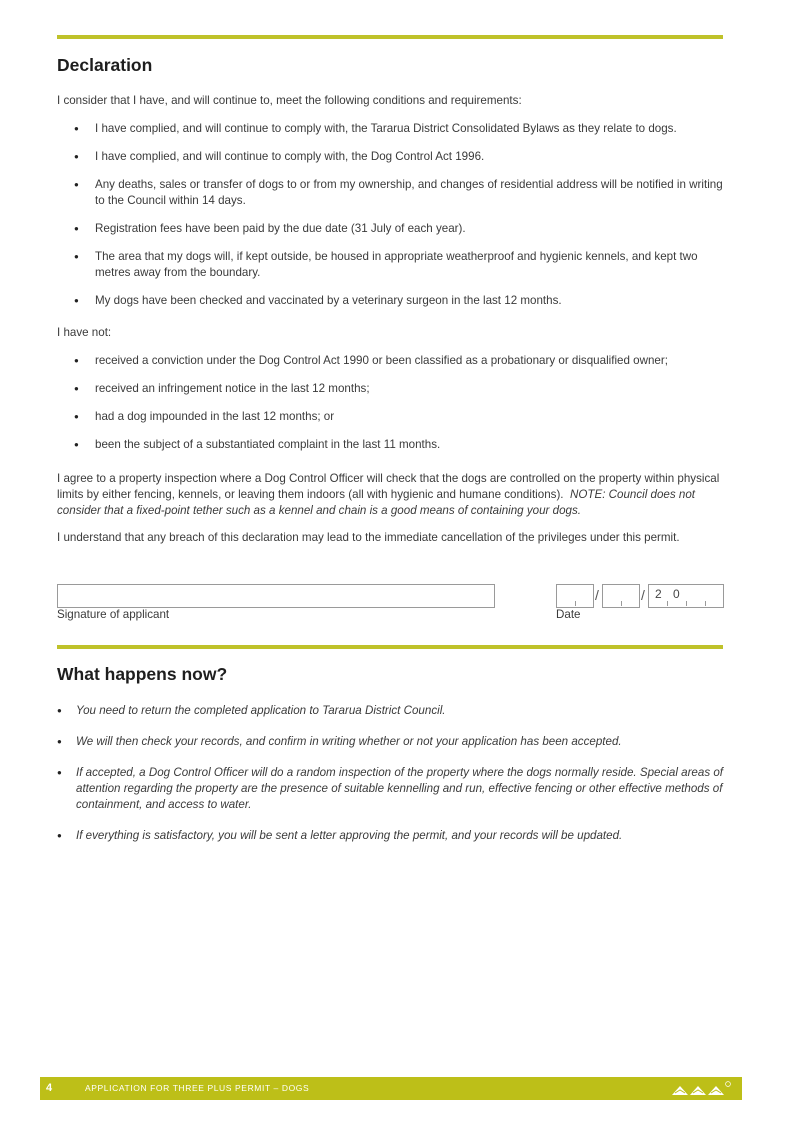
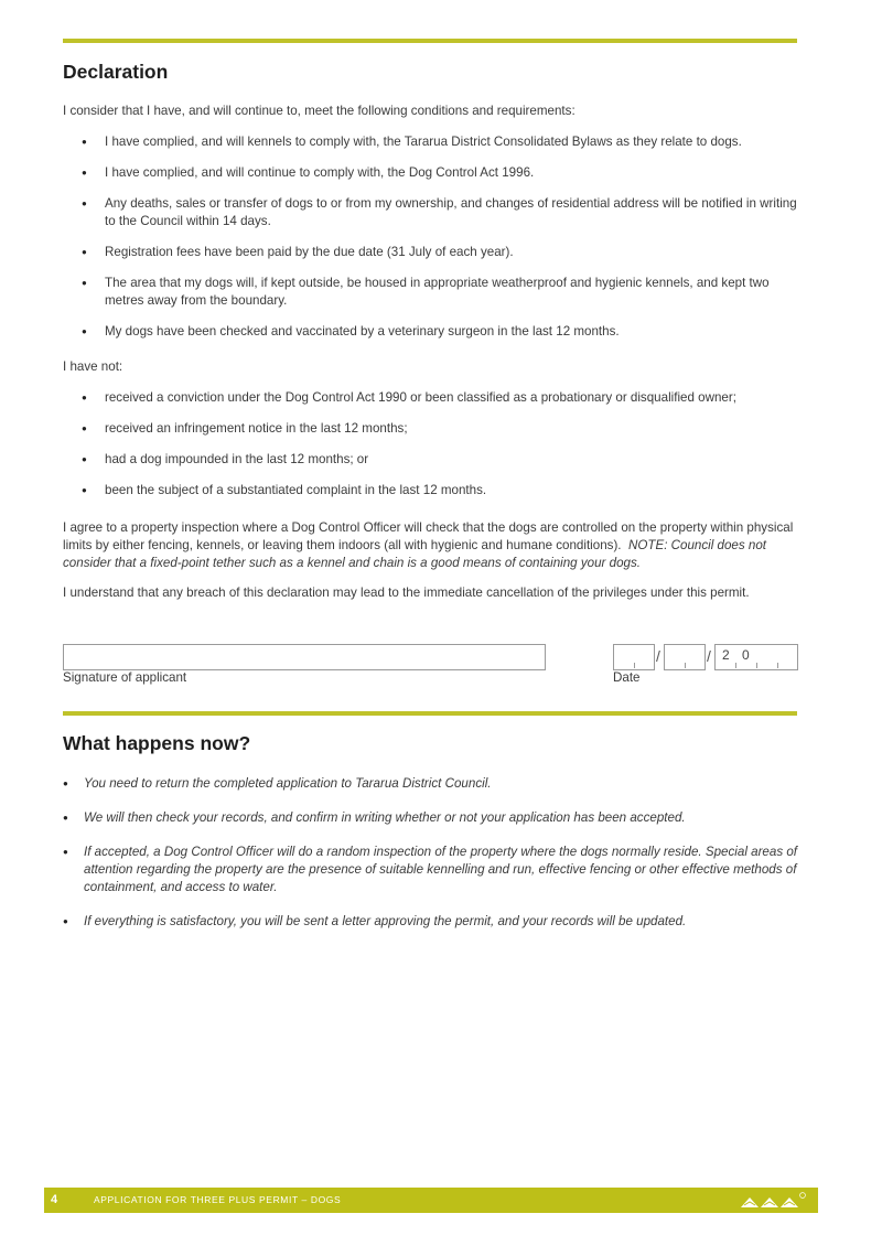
  Declaration
  I consider that I have, and will continue to, meet the following conditions and requirements:
- I have complied, and will continue to comply with, the Tararua District Consolidated Bylaws as they relate to dogs.
+ I have complied, and will kennels to comply with, the Tararua District Consolidated Bylaws as they relate to dogs.
  I have complied, and will continue to comply with, the Dog Control Act 1996.
  Any deaths, sales or transfer of dogs to or from my ownership, and changes of residential address will be notified in writing to the Council within 14 days.
  Registration fees have been paid by the due date (31 July of each year).
  The area that my dogs will, if kept outside, be housed in appropriate weatherproof and hygienic kennels, and kept two metres away from the boundary.
  My dogs have been checked and vaccinated by a veterinary surgeon in the last 12 months.
  I have not:
  received a conviction under the Dog Control Act 1990 or been classified as a probationary or disqualified owner;
  received an infringement notice in the last 12 months;
  had a dog impounded in the last 12 months; or
- been the subject of a substantiated complaint in the last 11 months.
+ been the subject of a substantiated complaint in the last 12 months.
  I agree to a property inspection where a Dog Control Officer will check that the dogs are controlled on the property within physical limits by either fencing, kennels, or leaving them indoors (all with hygienic and humane conditions). NOTE: Council does not consider that a fixed-point tether such as a kennel and chain is a good means of containing your dogs.
  I understand that any breach of this declaration may lead to the immediate cancellation of the privileges under this permit.
  Signature of applicant
  /
  /
  2
  0
  Date
  What happens now?
  You need to return the completed application to Tararua District Council.
  We will then check your records, and confirm in writing whether or not your application has been accepted.
  If accepted, a Dog Control Officer will do a random inspection of the property where the dogs normally reside. Special areas of attention regarding the property are the presence of suitable kennelling and run, effective fencing or other effective methods of containment, and access to water.
  If everything is satisfactory, you will be sent a letter approving the permit, and your records will be updated.
  4
  APPLICATION FOR THREE PLUS PERMIT – DOGS
